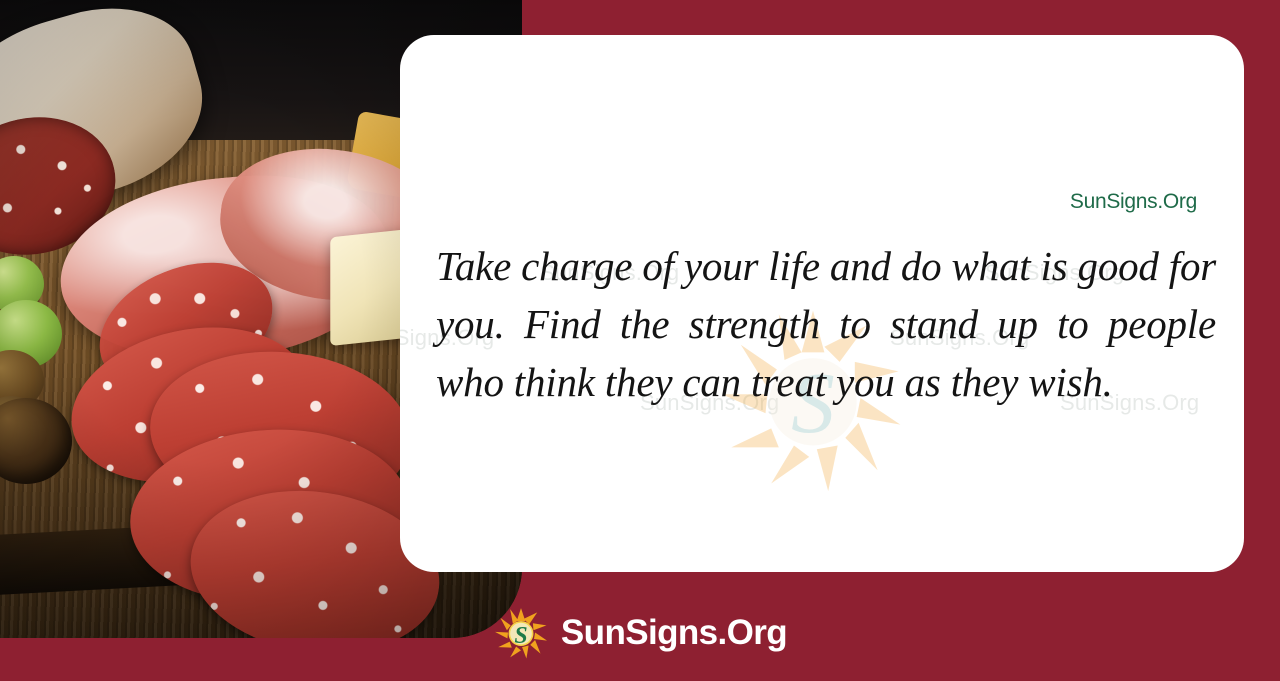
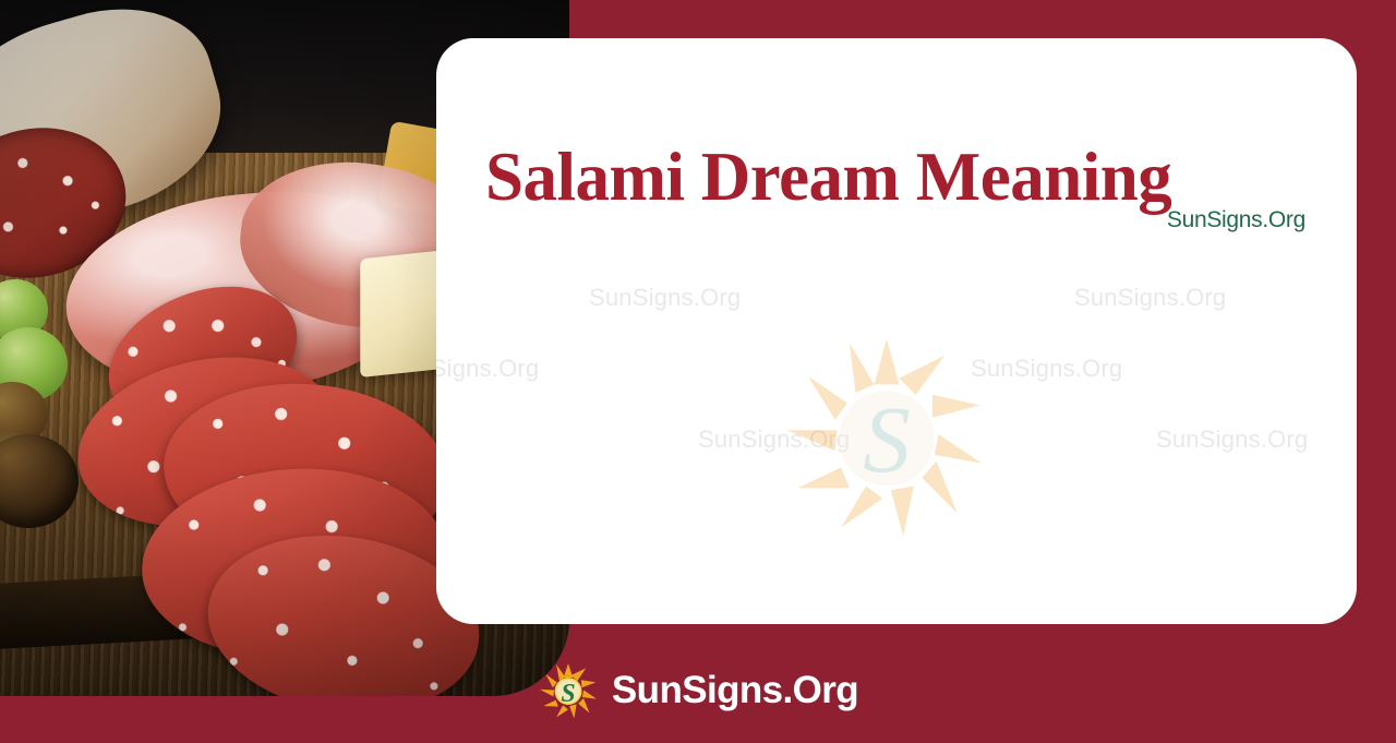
  SunSigns.Org
  SunSigns.Org
  Signs.Org
  SunSigns.Org
  SunSigns.Org
  SunSigns.Org
  S
+ Salami Dream Meaning
  SunSigns.Org
- Take charge of your life and do what is good for you. Find the strength to stand up to people who think they can treat you as they wish.
  S
  SunSigns.Org
